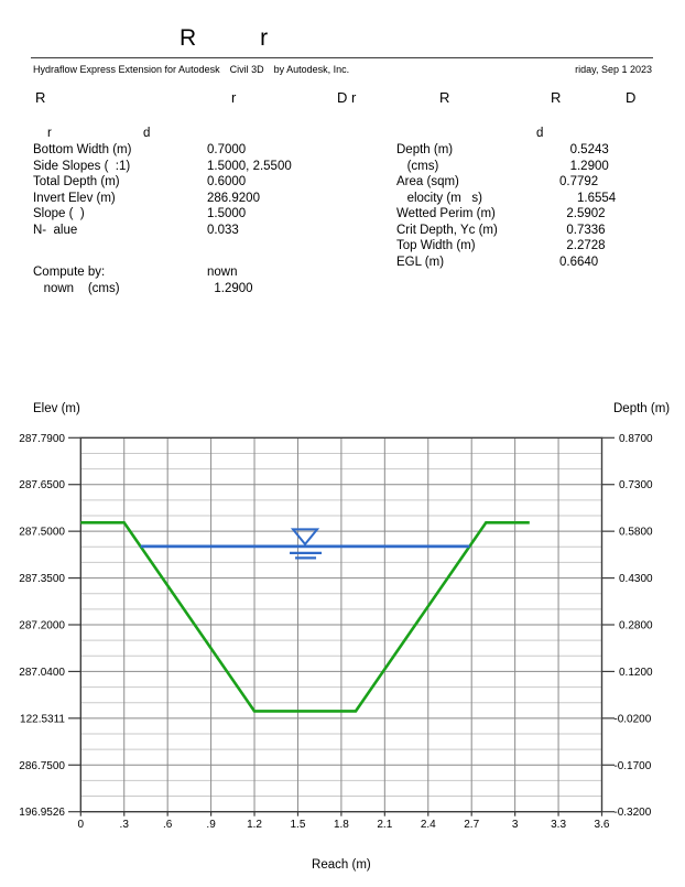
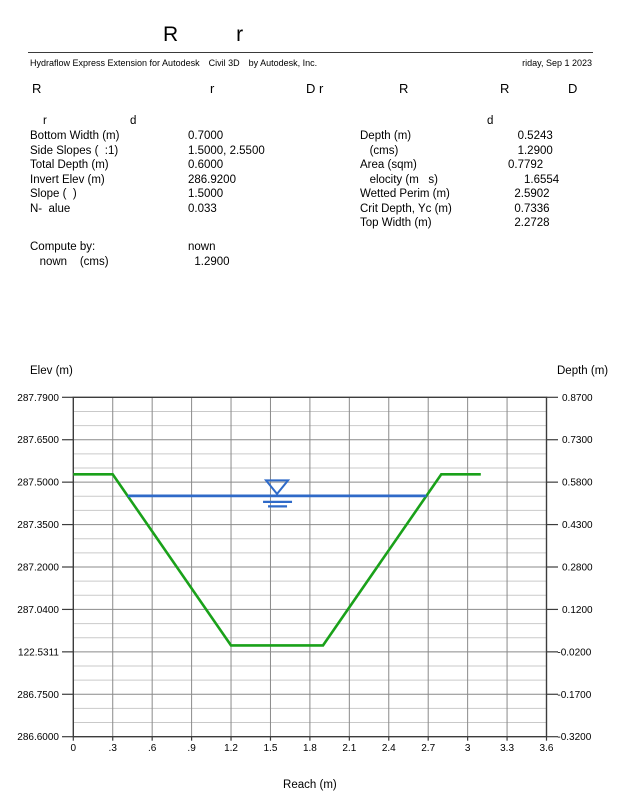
  R r
  Hydraflow Express Extension for Autodesk Civil 3D by Autodesk, Inc.
  riday, Sep 1 2023
  R
  r
  D r
  R
  R
  D
  r
  d
  d
  Bottom Width (m)
  0.7000
  Side Slopes ( :1)
  1.5000, 2.5500
  Total Depth (m)
  0.6000
  Invert Elev (m)
  286.9200
  Slope ( )
  1.5000
  N- alue
  0.033
  Compute by:
  nown
  nown (cms)
  1.2900
  Depth (m)
  0.5243
  (cms)
  1.2900
  Area (sqm)
  0.7792
  elocity (m s)
  1.6554
  Wetted Perim (m)
  2.5902
  Crit Depth, Yc (m)
  0.7336
  Top Width (m)
  2.2728
- EGL (m)
- 0.6640
  287.7900
  287.6500
  287.5000
  287.3500
  287.2000
  287.0400
  122.5311
  286.7500
- 196.9526
+ 286.6000
  0.8700
  0.7300
  0.5800
  0.4300
  0.2800
  0.1200
  -0.0200
  -0.1700
  -0.3200
  0
  .3
  .6
  .9
  1.2
  1.5
  1.8
  2.1
  2.4
  2.7
  3
  3.3
  3.6
  Elev (m)
  Depth (m)
  Reach (m)
